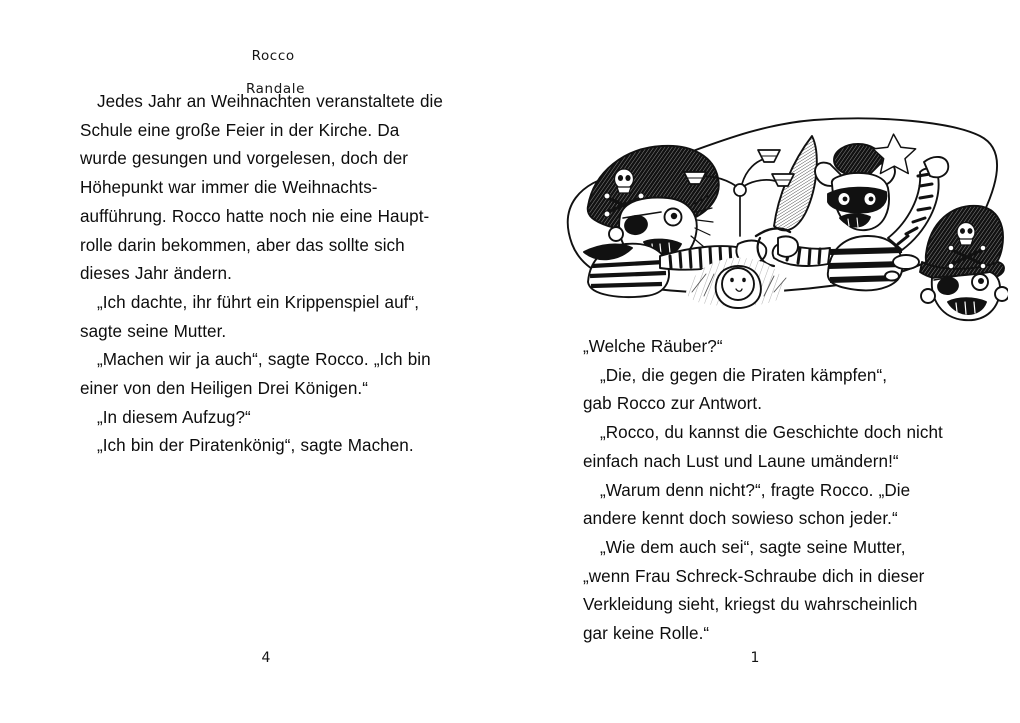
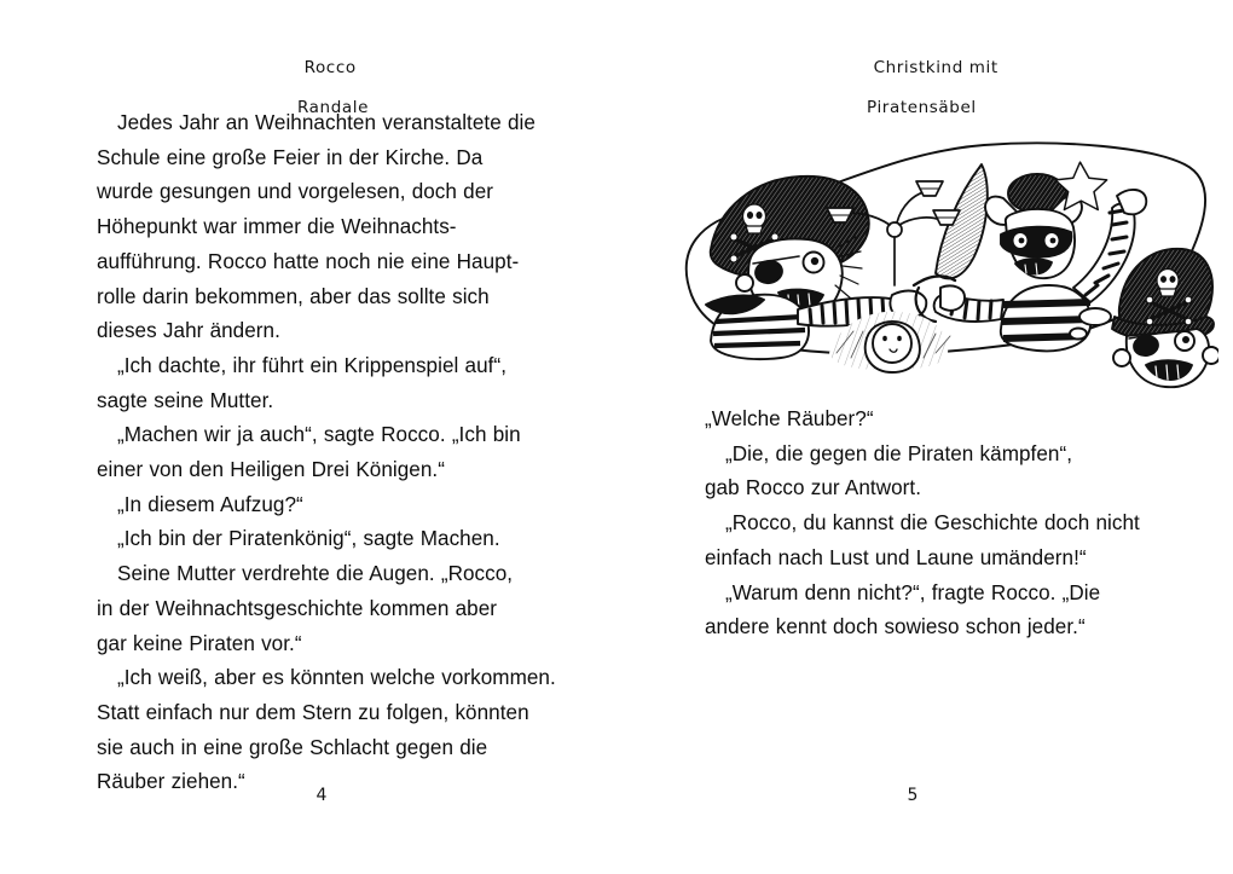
  Rocco
  Randale
  Jedes Jahr an Weihnachten veranstaltete die
  Schule eine große Feier in der Kirche. Da
  wurde gesungen und vorgelesen, doch der
  Höhepunkt war immer die Weihnachts-
  aufführung. Rocco hatte noch nie eine Haupt-
  rolle darin bekommen, aber das sollte sich
  dieses Jahr ändern.
  „Ich dachte, ihr führt ein Krippenspiel auf“,
  sagte seine Mutter.
  „Machen wir ja auch“, sagte Rocco. „Ich bin
  einer von den Heiligen Drei Königen.“
  „In diesem Aufzug?“
  „Ich bin der Piratenkönig“, sagte Machen.
+ Seine Mutter verdrehte die Augen. „Rocco,
+ in der Weihnachtsgeschichte kommen aber
+ gar keine Piraten vor.“
+ „Ich weiß, aber es könnten welche vorkommen.
+ Statt einfach nur dem Stern zu folgen, könnten
+ sie auch in eine große Schlacht gegen die
+ Räuber ziehen.“
  4
+ Christkind mit
+ Piratensäbel
  „Welche Räuber?“
  „Die, die gegen die Piraten kämpfen“,
  gab Rocco zur Antwort.
  „Rocco, du kannst die Geschichte doch nicht
  einfach nach Lust und Laune umändern!“
  „Warum denn nicht?“, fragte Rocco. „Die
  andere kennt doch sowieso schon jeder.“
- „Wie dem auch sei“, sagte seine Mutter,
- „wenn Frau Schreck-Schraube dich in dieser
- Verkleidung sieht, kriegst du wahrscheinlich
- gar keine Rolle.“
- 1
+ 5
